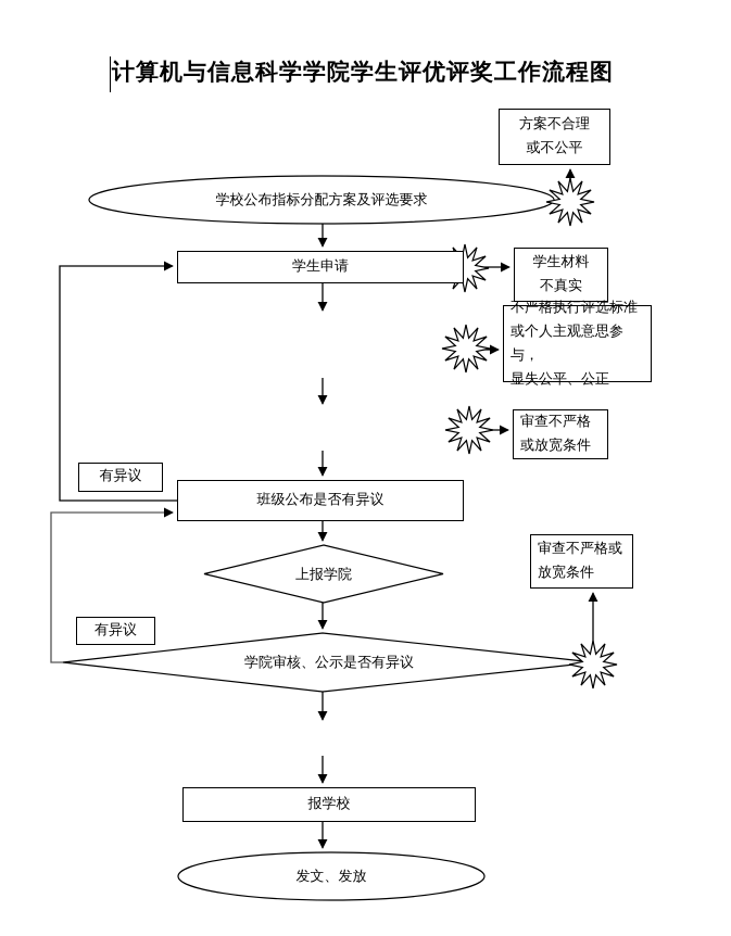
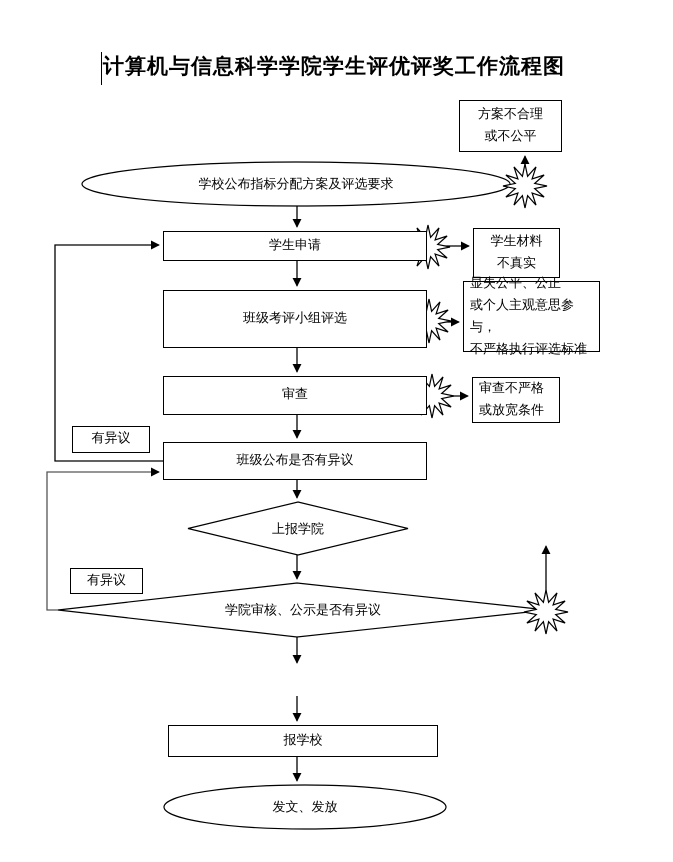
  计算机与信息科学学院学生评优评奖工作流程图
  学校公布指标分配方案及评选要求
  上报学院
  学院审核、公示是否有异议
  发文、发放
  学生申请
+ 班级考评小组评选
+ 审查
  班级公布是否有异议
  报学校
  方案不合理
  或不公平
  学生材料
  不真实
- 不严格执行评选标准
+ 显失公平、公正
  或个人主观意思参与，
- 显失公平、公正
+ 不严格执行评选标准
  审查不严格
  或放宽条件
- 审查不严格或
- 放宽条件
  有异议
  有异议
